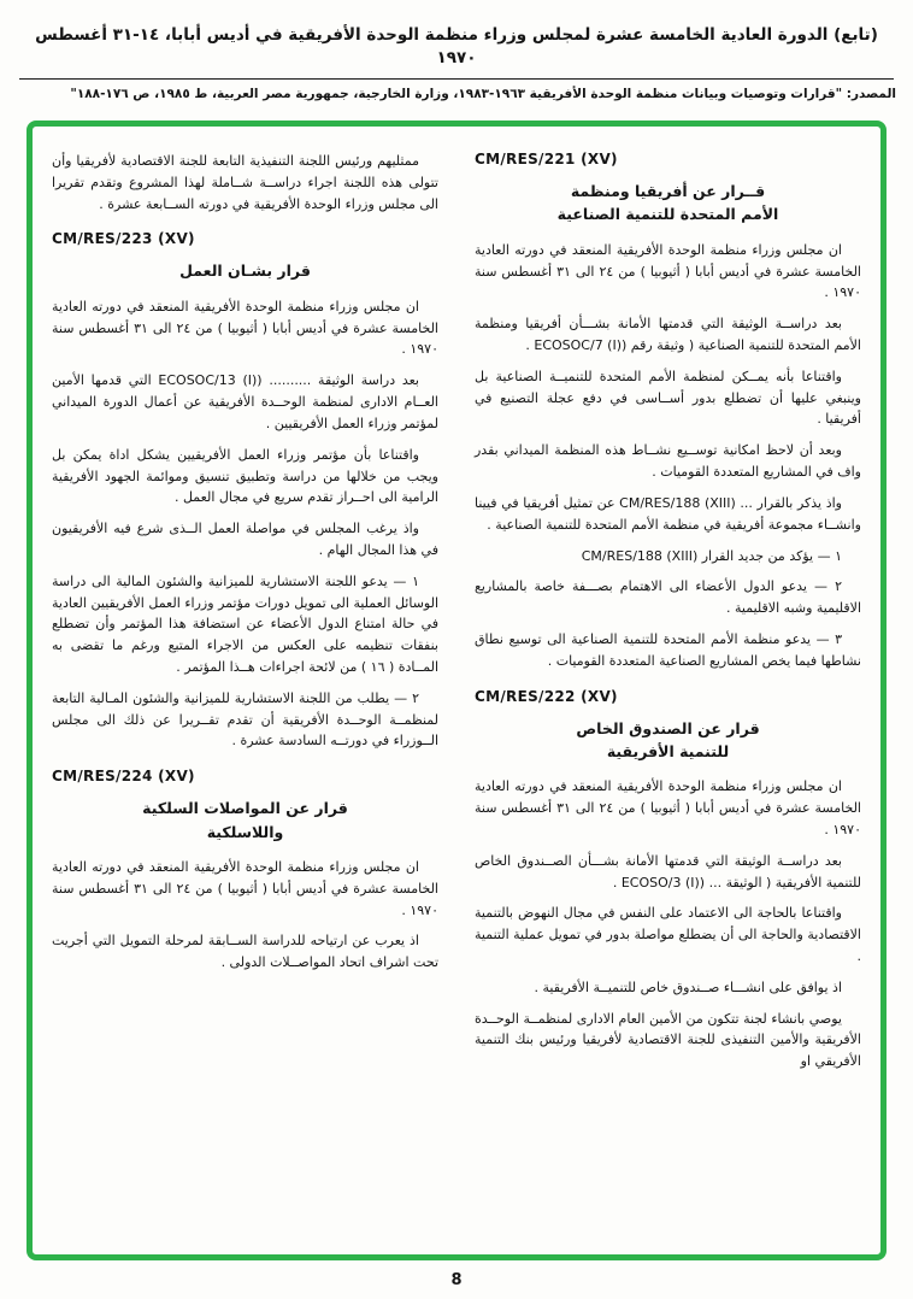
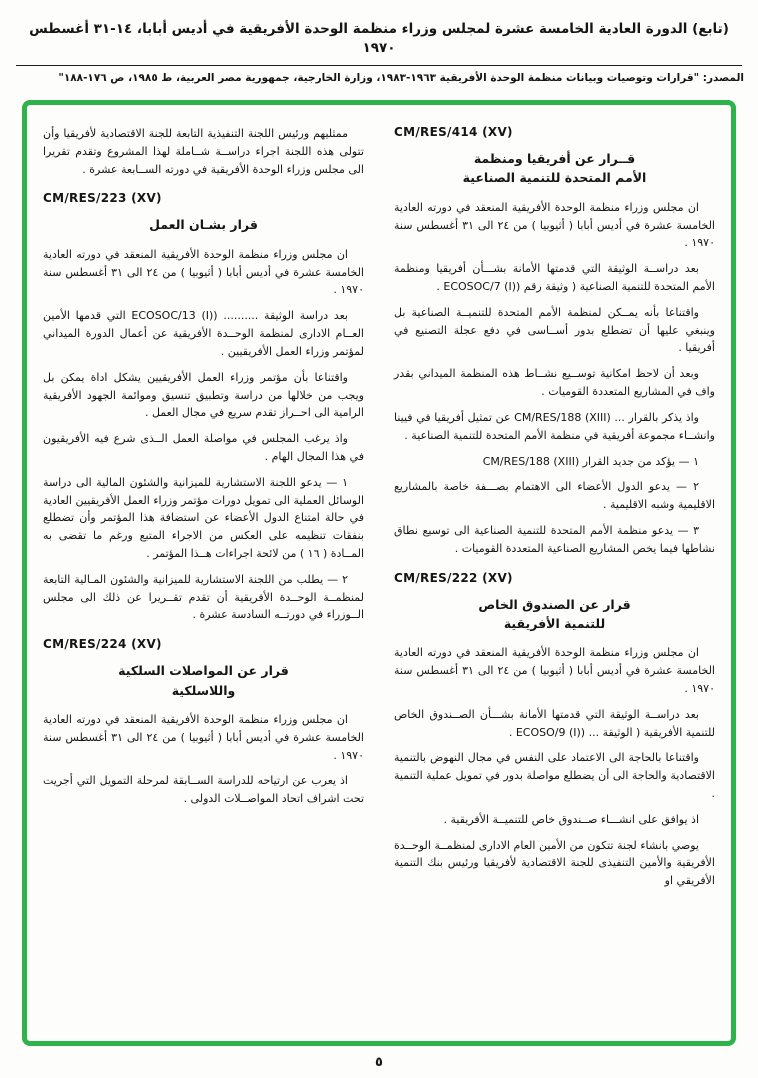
  (تابع) الدورة العادية الخامسة عشرة لمجلس وزراء منظمة الوحدة الأفريقية في أديس أبابا، ١٤-٣١ أغسطس ١٩٧٠
  المصدر: "قرارات وتوصيات وبيانات منظمة الوحدة الأفريقية ١٩٦٣-١٩٨٣، وزارة الخارجية، جمهورية مصر العربية، ط ١٩٨٥، ص ١٧٦-١٨٨"
- CM/RES/221 (XV)
+ CM/RES/414 (XV)
  قــرار عن أفريقيا ومنظمة
  الأمم المتحدة للتنمية الصناعية
  ان مجلس وزراء منظمة الوحدة الأفريقية المنعقد في دورته العادية الخامسة عشرة في أديس أبابا ( أثيوبيا ) من ٢٤ الى ٣١ أغسطس سنة ١٩٧٠ .
  بعد دراســة الوثيقة التي قدمتها الأمانة بشـــأن أفريقيا ومنظمة الأمم المتحدة للتنمية الصناعية ( وثيقة رقم (ECOSOC/7 (I) .
  واقتناعا بأنه يمــكن لمنظمة الأمم المتحدة للتنميــة الصناعية بل وينبغي عليها أن تضطلع بدور أســاسى في دفع عجلة التصنيع في أفريقيا .
  وبعد أن لاحظ امكانية توســيع نشــاط هذه المنظمة الميداني بقدر واف في المشاريع المتعددة القوميات .
  واذ يذكر بالقرار ... CM/RES/188 (XIII) عن تمثيل أفريقيا في فيينا وانشــاء مجموعة أفريقية في منظمة الأمم المتحدة للتنمية الصناعية .
  ١ — يؤكد من جديد القرار CM/RES/188 (XIII)
  ٢ — يدعو الدول الأعضاء الى الاهتمام بصـــفة خاصة بالمشاريع الاقليمية وشبه الاقليمية .
  ٣ — يدعو منظمة الأمم المتحدة للتنمية الصناعية الى توسيع نطاق نشاطها فيما يخص المشاريع الصناعية المتعددة القوميات .
  CM/RES/222 (XV)
  قرار عن الصندوق الخاص
  للتنمية الأفريقية
  ان مجلس وزراء منظمة الوحدة الأفريقية المنعقد في دورته العادية الخامسة عشرة في أديس أبابا ( أثيوبيا ) من ٢٤ الى ٣١ أغسطس سنة ١٩٧٠ .
- بعد دراســة الوثيقة التي قدمتها الأمانة بشـــأن الصــندوق الخاص للتنمية الأفريقية ( الوثيقة ... (ECOSO/3 (I) .
+ بعد دراســة الوثيقة التي قدمتها الأمانة بشـــأن الصــندوق الخاص للتنمية الأفريقية ( الوثيقة ... (ECOSO/9 (I) .
  واقتناعا بالحاجة الى الاعتماد على النفس في مجال النهوض بالتنمية الاقتصادية والحاجة الى أن يضطلع مواصلة بدور في تمويل عملية التنمية .
  اذ يوافق على انشـــاء صــندوق خاص للتنميــة الأفريقية .
  يوصي بانشاء لجنة تتكون من الأمين العام الادارى لمنظمــة الوحــدة الأفريقية والأمين التنفيذى للجنة الاقتصادية لأفريقيا ورئيس بنك التنمية الأفريقي او
  ممثليهم ورئيس اللجنة التنفيذية التابعة للجنة الاقتصادية لأفريقيا وأن تتولى هذه اللجنة اجراء دراســة شــاملة لهذا المشروع وتقدم تقريرا الى مجلس وزراء الوحدة الأفريقية في دورته الســابعة عشرة .
  CM/RES/223 (XV)
  قرار بشـان العمل
  ان مجلس وزراء منظمة الوحدة الأفريقية المنعقد في دورته العادية الخامسة عشرة في أديس أبابا ( أثيوبيا ) من ٢٤ الى ٣١ أغسطس سنة ١٩٧٠ .
  بعد دراسة الوثيقة .......... (ECOSOC/13 (I) التي قدمها الأمين العــام الادارى لمنظمة الوحــدة الأفريقية عن أعمال الدورة الميداني لمؤتمر وزراء العمل الأفريقيين .
  واقتناعا بأن مؤتمر وزراء العمل الأفريقيين يشكل اداة يمكن بل ويجب من خلالها من دراسة وتطبيق تنسيق وموائمة الجهود الأفريقية الرامية الى احــراز تقدم سريع في مجال العمل .
  واذ يرغب المجلس في مواصلة العمل الــذى شرع فيه الأفريقيون في هذا المجال الهام .
  ١ — يدعو اللجنة الاستشارية للميزانية والشئون المالية الى دراسة الوسائل العملية الى تمويل دورات مؤتمر وزراء العمل الأفريقيين العادية في حالة امتناع الدول الأعضاء عن استضافة هذا المؤتمر وأن تضطلع بنفقات تنظيمه على العكس من الاجراء المتبع ورغم ما تقضى به المــادة ( ١٦ ) من لائحة اجراءات هــذا المؤتمر .
  ٢ — يطلب من اللجنة الاستشارية للميزانية والشئون المـالية التابعة لمنظمــة الوحــدة الأفريقية أن تقدم تقــريرا عن ذلك الى مجلس الــوزراء في دورتــه السادسة عشرة .
  CM/RES/224 (XV)
  قرار عن المواصلات السلكية
  واللاسلكية
  ان مجلس وزراء منظمة الوحدة الأفريقية المنعقد في دورته العادية الخامسة عشرة في أديس أبابا ( أثيوبيا ) من ٢٤ الى ٣١ أغسطس سنة ١٩٧٠ .
  اذ يعرب عن ارتياحه للدراسة الســابقة لمرحلة التمويل التي أجريت تحت اشراف اتحاد المواصــلات الدولى .
- 8
+ ٥
